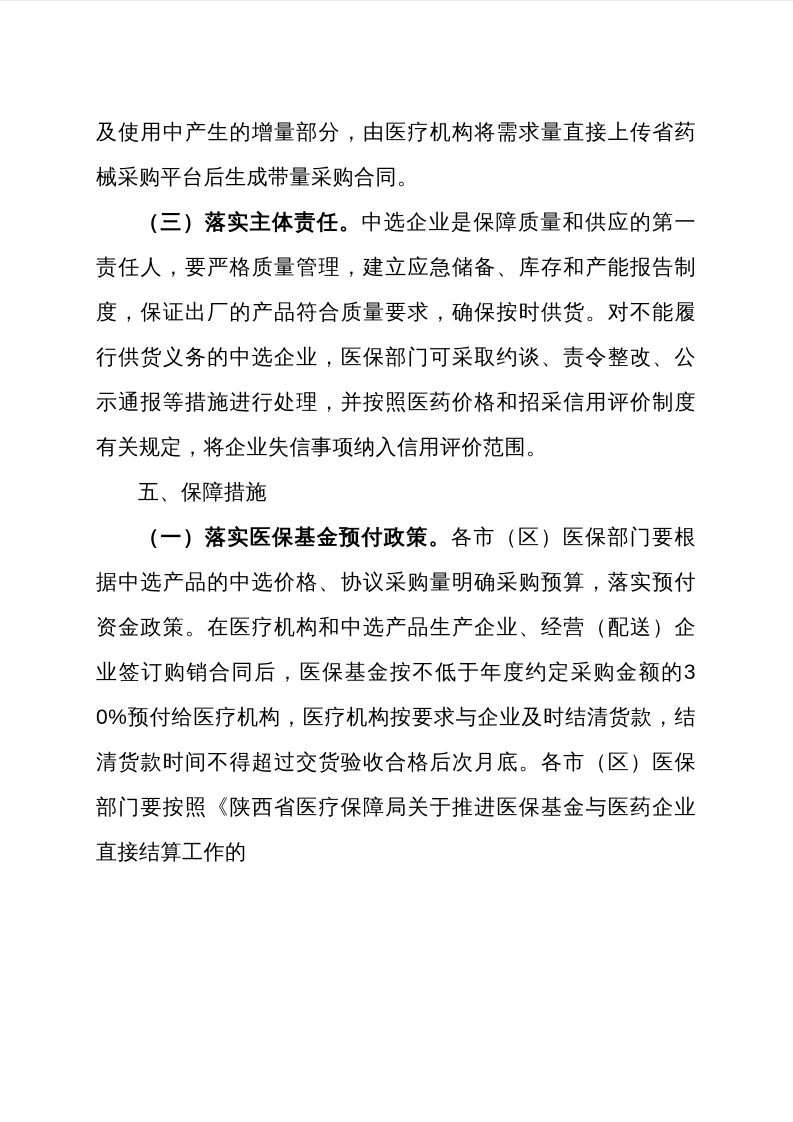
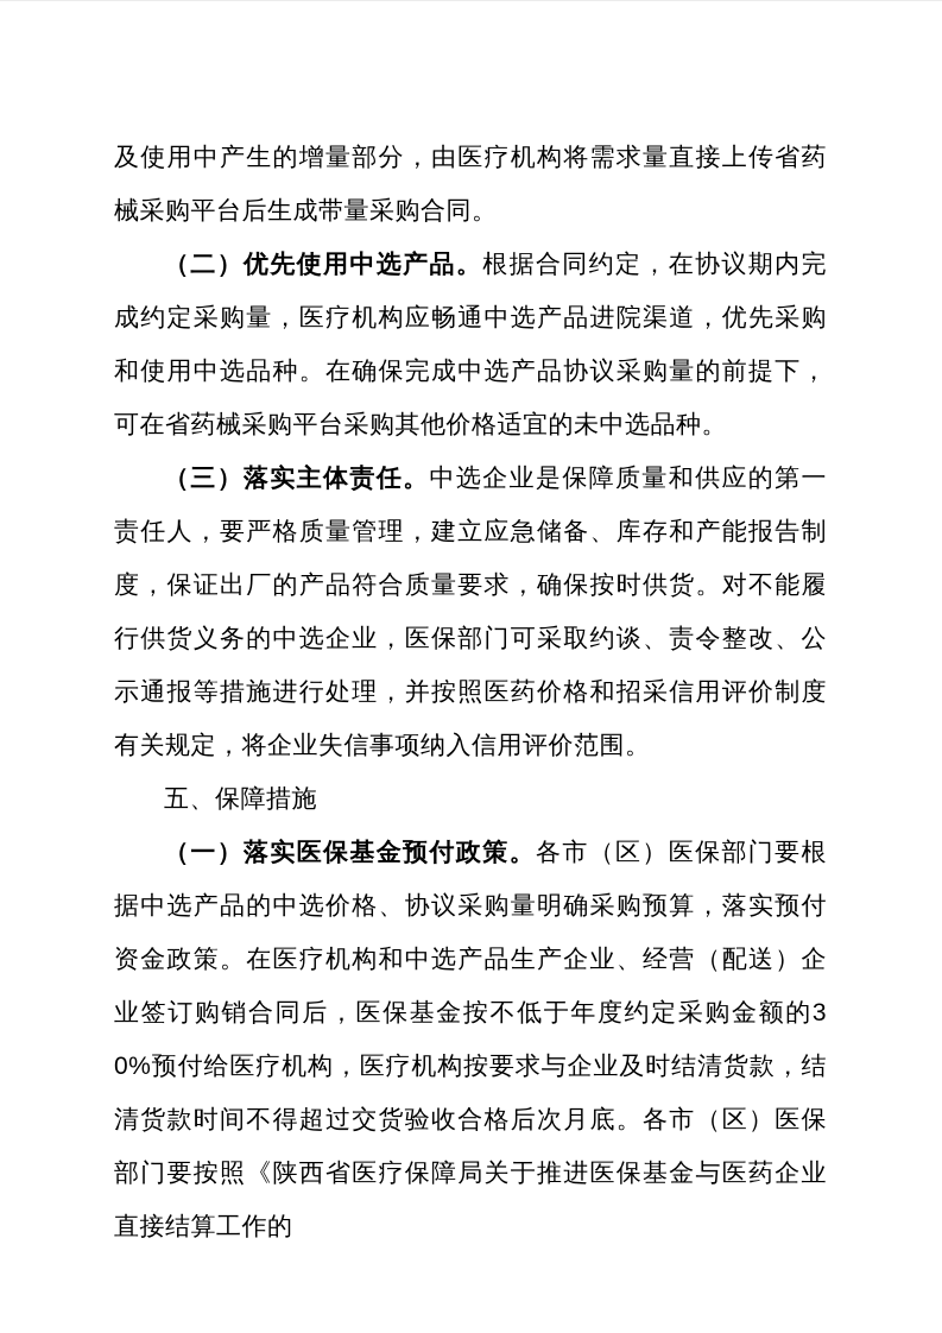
  及使用中产生的增量部分，由医疗机构将需求量直接上传省药械采购平台后生成带量采购合同。
+ （二）优先使用中选产品。根据合同约定，在协议期内完成约定采购量，医疗机构应畅通中选产品进院渠道，优先采购和使用中选品种。在确保完成中选产品协议采购量的前提下，可在省药械采购平台采购其他价格适宜的未中选品种。
  （三）落实主体责任。中选企业是保障质量和供应的第一责任人，要严格质量管理，建立应急储备、库存和产能报告制度，保证出厂的产品符合质量要求，确保按时供货。对不能履行供货义务的中选企业，医保部门可采取约谈、责令整改、公示通报等措施进行处理，并按照医药价格和招采信用评价制度有关规定，将企业失信事项纳入信用评价范围。
  五、保障措施
  （一）落实医保基金预付政策。各市（区）医保部门要根据中选产品的中选价格、协议采购量明确采购预算，落实预付资金政策。在医疗机构和中选产品生产企业、经营（配送）企业签订购销合同后，医保基金按不低于年度约定采购金额的30%预付给医疗机构，医疗机构按要求与企业及时结清货款，结清货款时间不得超过交货验收合格后次月底。各市（区）医保部门要按照《陕西省医疗保障局关于推进医保基金与医药企业直接结算工作的
